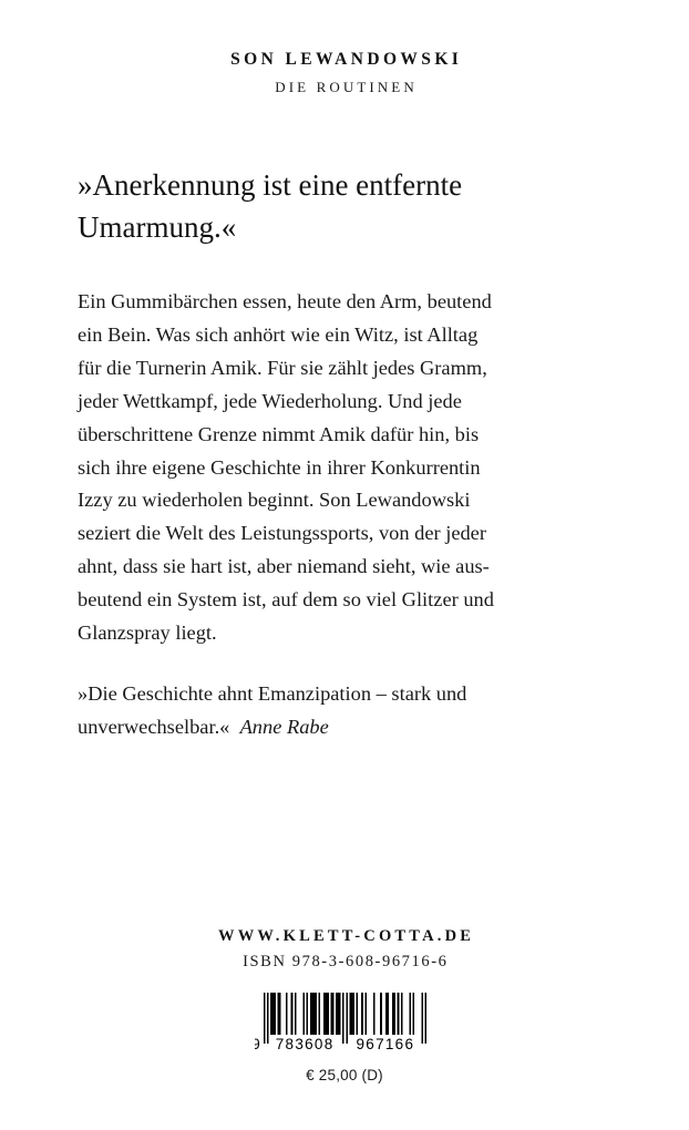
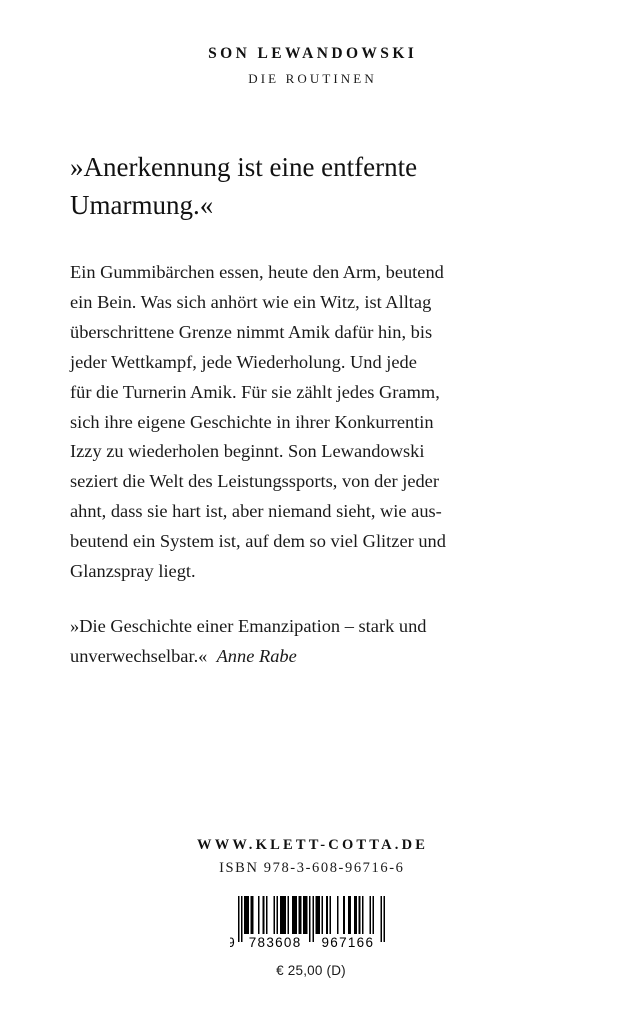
  SON LEWANDOWSKI
  DIE ROUTINEN
  »Anerkennung ist eine entfernte
  Umarmung.«
  Ein Gummibärchen essen, heute den Arm, beutend
  ein Bein. Was sich anhört wie ein Witz, ist Alltag
- für die Turnerin Amik. Für sie zählt jedes Gramm,
+ überschrittene Grenze nimmt Amik dafür hin, bis
  jeder Wettkampf, jede Wiederholung. Und jede
- überschrittene Grenze nimmt Amik dafür hin, bis
+ für die Turnerin Amik. Für sie zählt jedes Gramm,
  sich ihre eigene Geschichte in ihrer Konkurrentin
  Izzy zu wiederholen beginnt. Son Lewandowski
  seziert die Welt des Leistungssports, von der jeder
  ahnt, dass sie hart ist, aber niemand sieht, wie aus-
  beutend ein System ist, auf dem so viel Glitzer und
  Glanzspray liegt.
- »Die Geschichte ahnt Emanzipation – stark und
+ »Die Geschichte einer Emanzipation – stark und
  unverwechselbar.« Anne Rabe
  WWW.KLETT-COTTA.DE
  ISBN 978-3-608-96716-6
  9
  783608
  967166
  € 25,00 (D)
